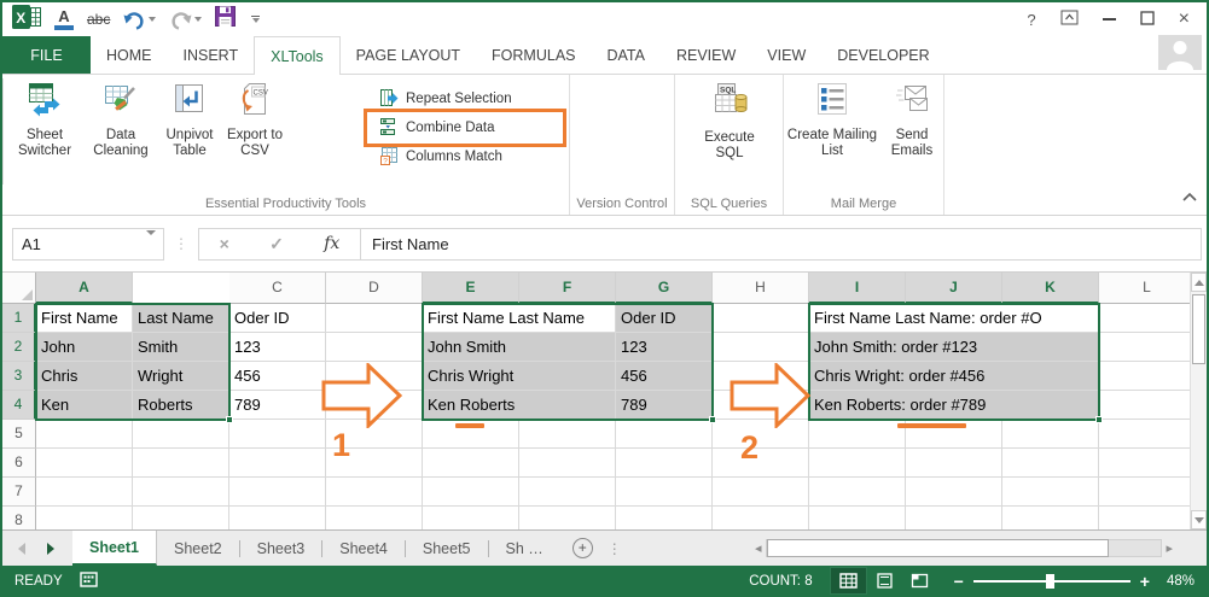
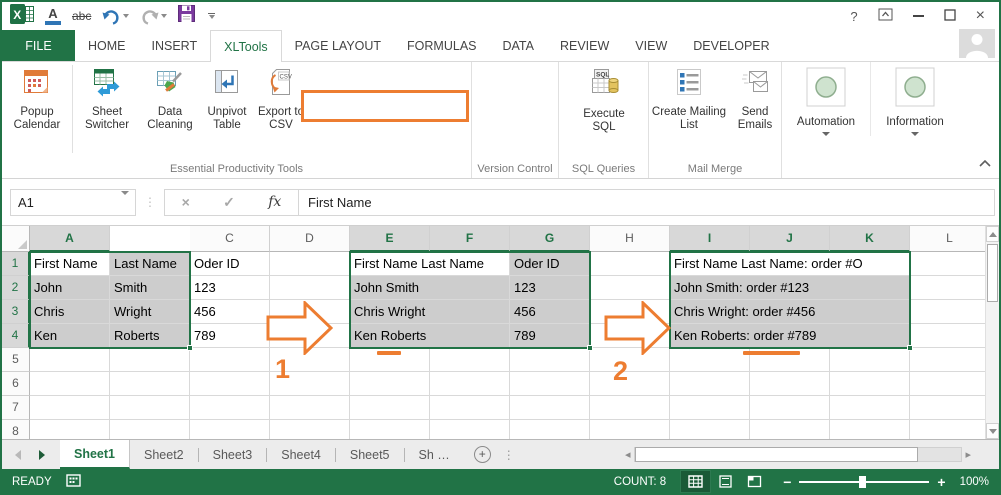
  X
  A
  abc
  ?
  ×
  FILE
  HOME
  INSERT
  XLTools
  PAGE LAYOUT
  FORMULAS
  DATA
  REVIEW
  VIEW
  DEVELOPER
+ Popup Calendar
  Sheet Switcher
  Data Cleaning
  Unpivot Table
  Export to CSV
- Repeat Selection
- Combine Data
- Columns Match
  Essential Productivity Tools
  Version Control
  Execute SQL
  SQL Queries
  Create Mailing List
  Send Emails
  Mail Merge
+ Automation
+ Information
  A1
  ⋮
  ×
  ✓
  fx
  First Name
  A
  C
  D
  E
  F
  G
  H
  I
  J
  K
  L
  1
  2
  3
  4
  5
  6
  7
  8
  First Name
  Last Name
  Oder ID
  John
  Smith
  123
  Chris
  Wright
  456
  Ken
  Roberts
  789
  First Name Last Name
  Oder ID
  John Smith
  123
  Chris Wright
  456
  Ken Roberts
  789
  First Name Last Name: order #O
  John Smith: order #123
  Chris Wright: order #456
  Ken Roberts: order #789
  1
  2
  Sheet1
  Sheet2
  Sheet3
  Sheet4
  Sheet5
  Sh …
  +
  ⋮
  ◂
  ▸
  READY
  COUNT: 8
  −
  +
- 48%
+ 100%
